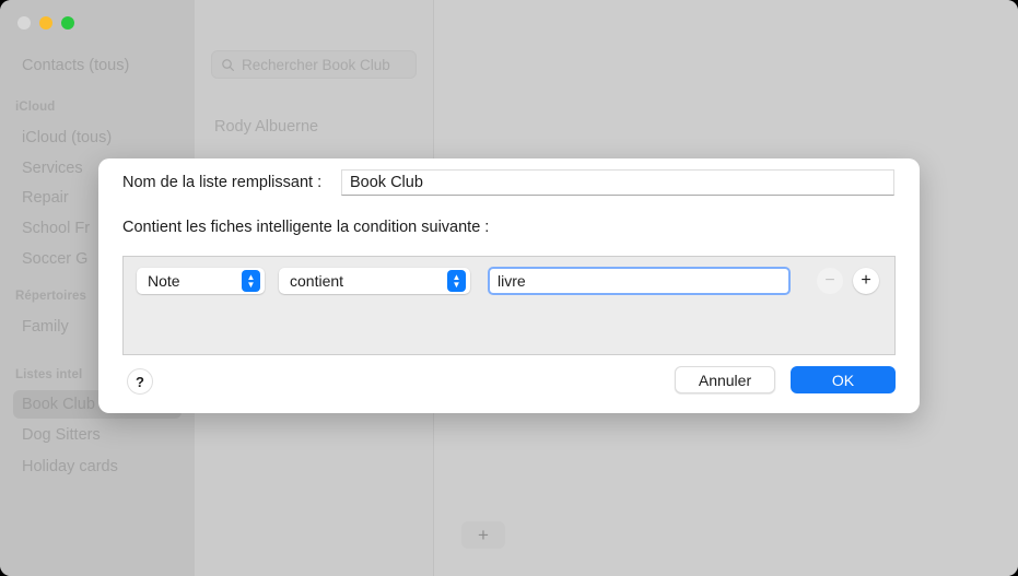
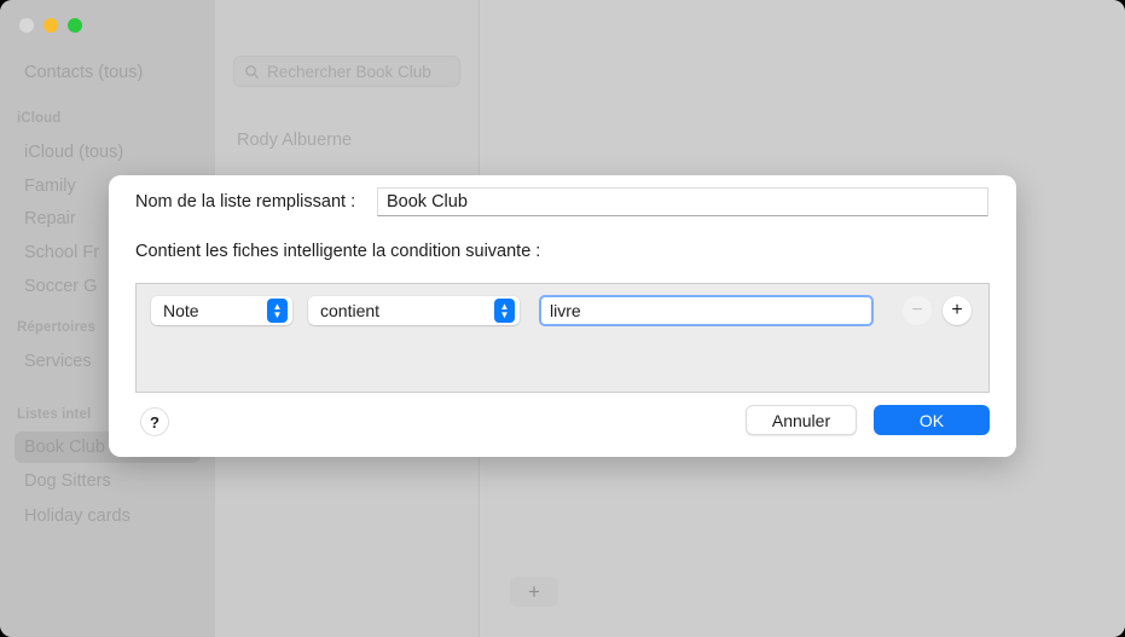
  Contacts (tous)
  iCloud
  iCloud (tous)
- Services
+ Family
  Repair
  School Fr
  Soccer G
  Répertoires
- Family
+ Services
  Listes intel
  Book Club
  Dog Sitters
  Holiday cards
  Rechercher Book Club
  Rody Albuerne
  +
  Nom de la liste remplissant :
  Book Club
  Contient les fiches intelligente la condition suivante :
  Note
  ▲
  ▼
  contient
  ▲
  ▼
  livre
  −
  +
  ?
  Annuler
  OK
